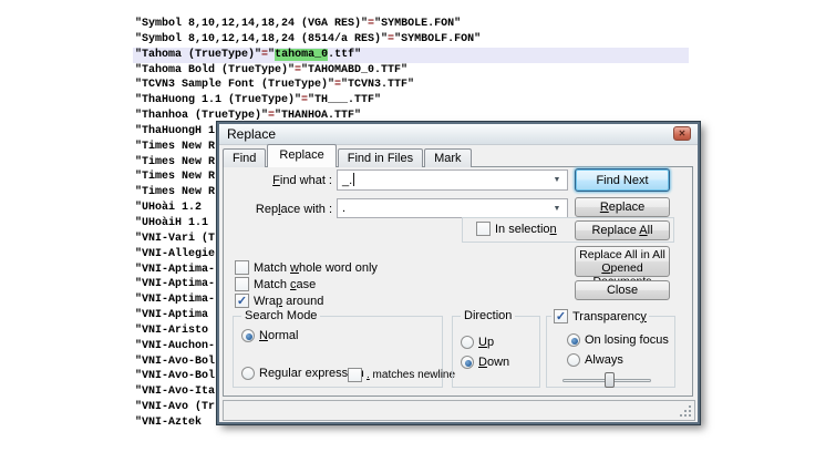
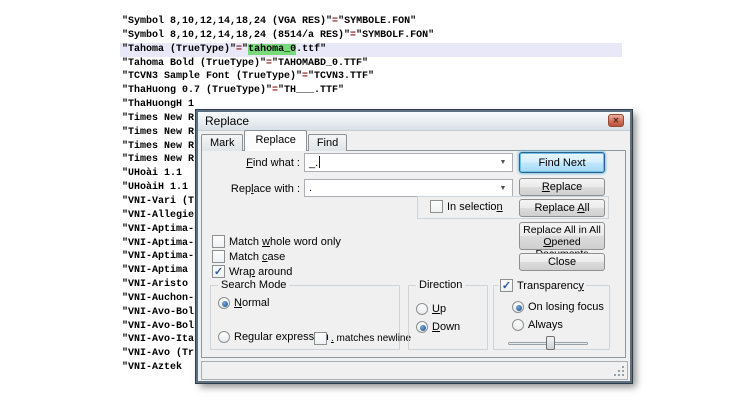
  "Symbol 8,10,12,14,18,24 (VGA RES)"="SYMBOLE.FON"
  "Symbol 8,10,12,14,18,24 (8514/a RES)"="SYMBOLF.FON"
  "Tahoma (TrueType)"="tahoma_0.ttf"
  "Tahoma Bold (TrueType)"="TAHOMABD_0.TTF"
  "TCVN3 Sample Font (TrueType)"="TCVN3.TTF"
- "ThaHuong 1.1 (TrueType)"="TH___.TTF"
+ "ThaHuong 0.7 (TrueType)"="TH___.TTF"
- "Thanhoa (TrueType)"="THANHOA.TTF"
  "ThaHuongH 1
  "Times New R
  "Times New R
  "Times New R
  "Times New R
- "UHoài 1.2
+ "UHoài 1.1
  "UHoàiH 1.1
  "VNI-Vari (T
  "VNI-Allegie
  "VNI-Aptima-
  "VNI-Aptima-
  "VNI-Aptima-
  "VNI-Aptima
  "VNI-Aristo
  "VNI-Auchon-
  "VNI-Avo-Bol
  "VNI-Avo-Bol
  "VNI-Avo-Ita
  "VNI-Avo (Tr
  "VNI-Aztek
  Replace
  ✕
- Find
+ Mark
  Replace
- Find in Files
- Mark
+ Find
  Find what :
  _.
  Find Next
  Replace with :
  .
  Replace
  In selection
  Replace All
  Replace All in All Opened
  Close
  Match whole word only
  Match case
  ✓
  Wrap around
  Search Mode
  Normal
  Regular express
  . matches newline
  Direction
  Up
  Down
  ✓
  Transparency
  On losing focus
  Always
